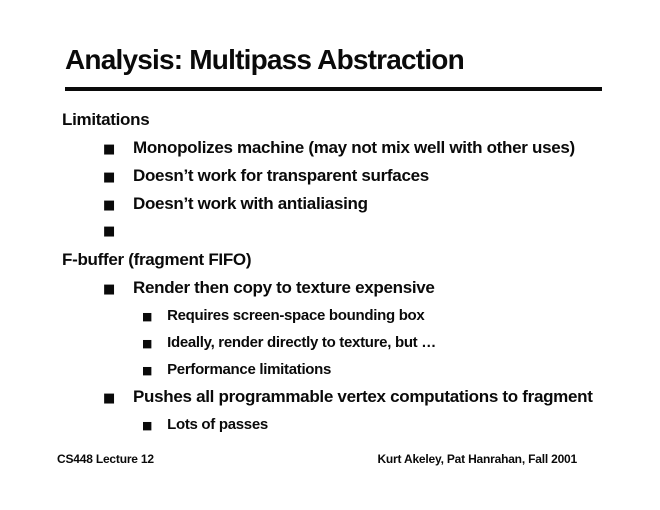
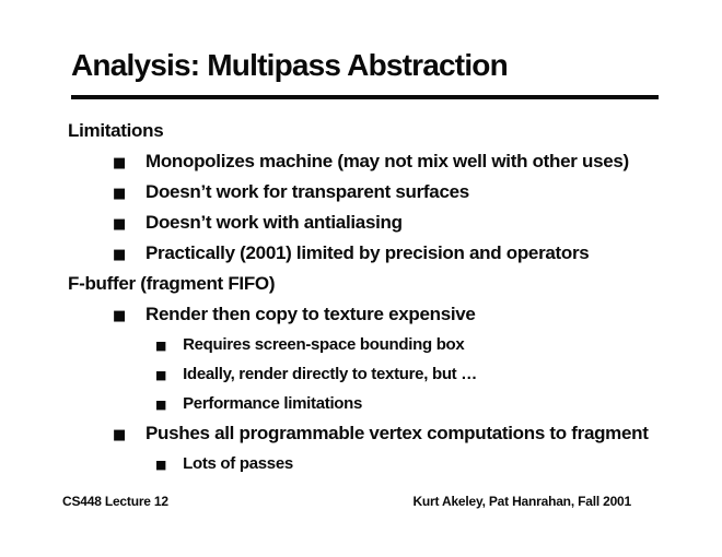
  Analysis: Multipass Abstraction
  Limitations
  ■
  Monopolizes machine (may not mix well with other uses)
  ■
  Doesn’t work for transparent surfaces
  ■
  Doesn’t work with antialiasing
  ■
+ Practically (2001) limited by precision and operators
  F-buffer (fragment FIFO)
  ■
  Render then copy to texture expensive
  ■
  Requires screen-space bounding box
  ■
  Ideally, render directly to texture, but …
  ■
  Performance limitations
  ■
  Pushes all programmable vertex computations to fragment
  ■
  Lots of passes
  CS448 Lecture 12
  Kurt Akeley, Pat Hanrahan, Fall 2001
